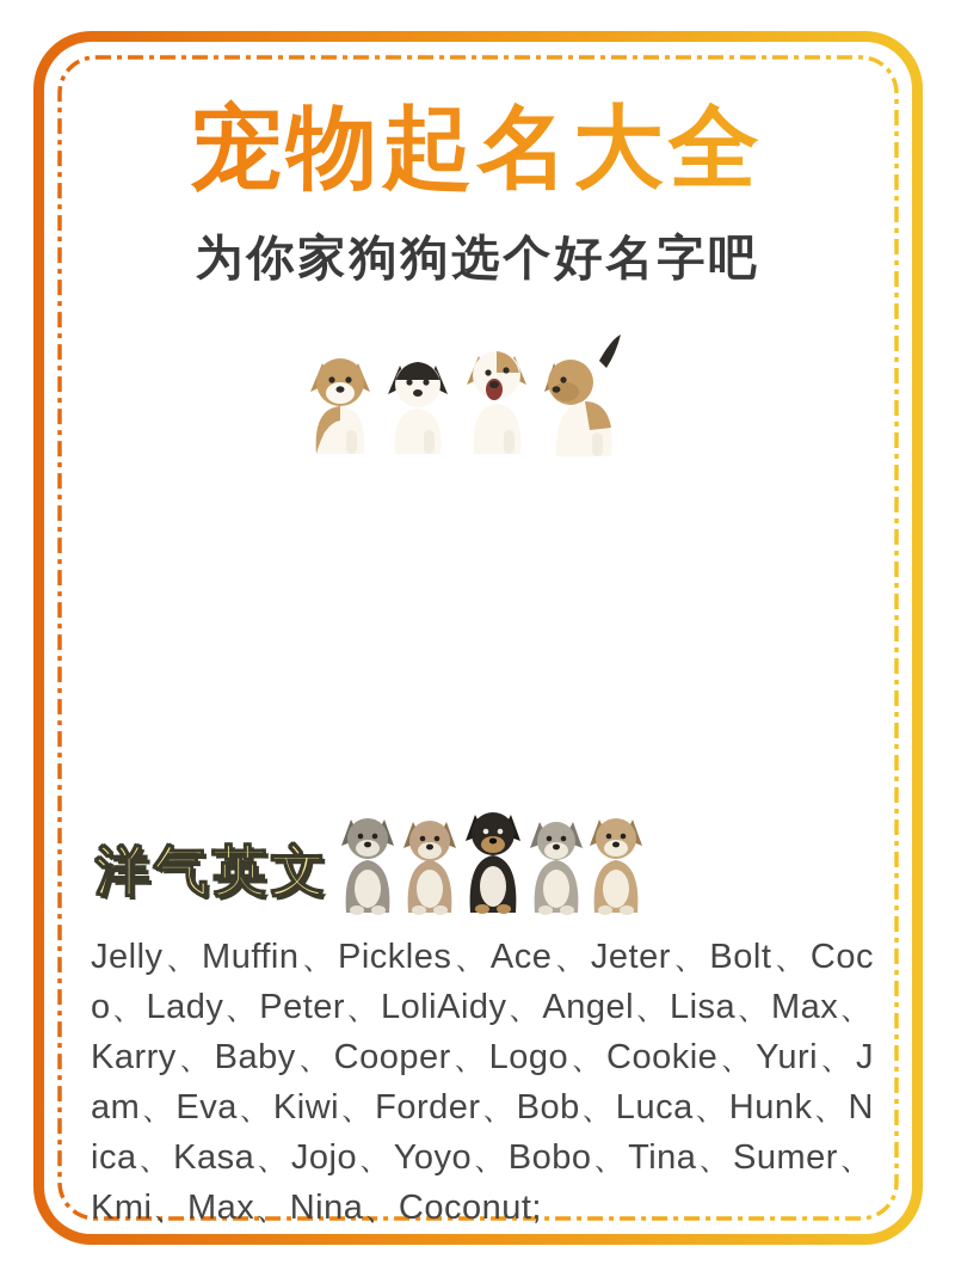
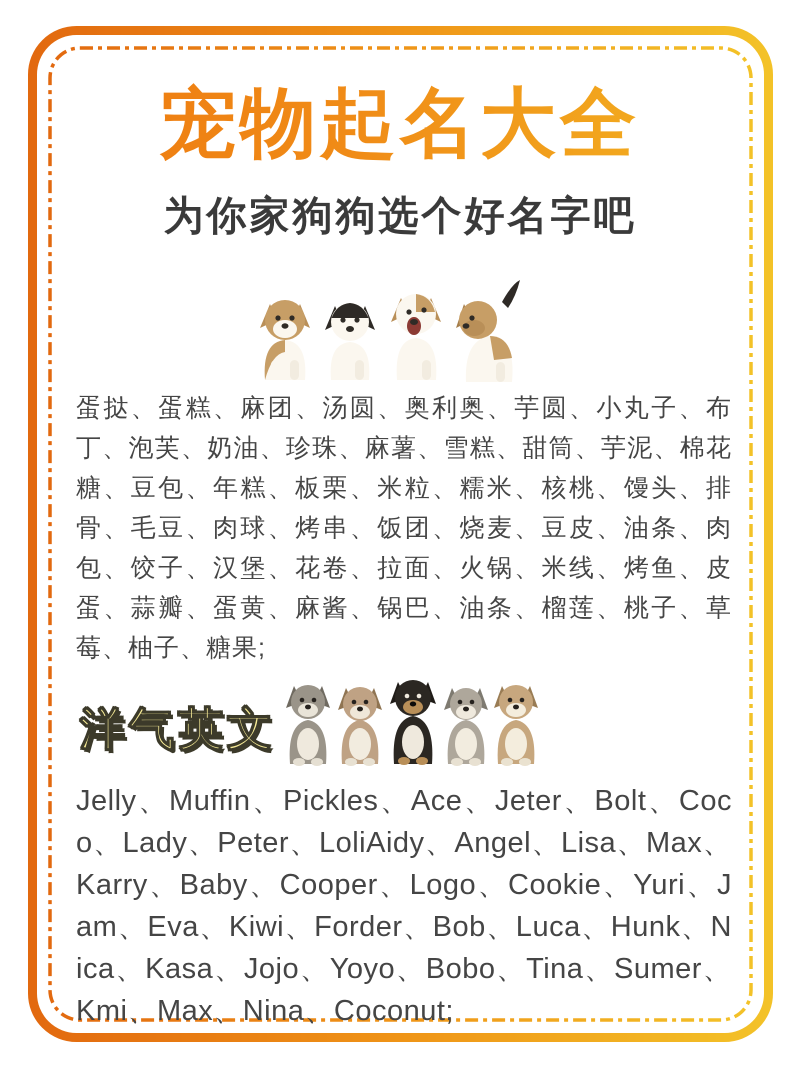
  宠物起名大全
  为你家狗狗选个好名字吧
+ 蛋挞、蛋糕、麻团、汤圆、奥利奥、芋圆、小丸子、布丁、泡芙、奶油、珍珠、麻薯、雪糕、甜筒、芋泥、棉花糖、豆包、年糕、板栗、米粒、糯米、核桃、馒头、排骨、毛豆、肉球、烤串、饭团、烧麦、豆皮、油条、肉包、饺子、汉堡、花卷、拉面、火锅、米线、烤鱼、皮蛋、蒜瓣、蛋黄、麻酱、锅巴、油条、榴莲、桃子、草莓、柚子、糖果;
  洋气英文
  Jelly、Muffin、Pickles、Ace、Jeter、Bolt、Coco、Lady、Peter、LoliAidy、Angel、Lisa、Max、Karry、Baby、Cooper、Logo、Cookie、Yuri、Jam、Eva、Kiwi、Forder、Bob、Luca、Hunk、Nica、Kasa、Jojo、Yoyo、Bobo、Tina、Sumer、Kmi、Max、Nina、Coconut;
